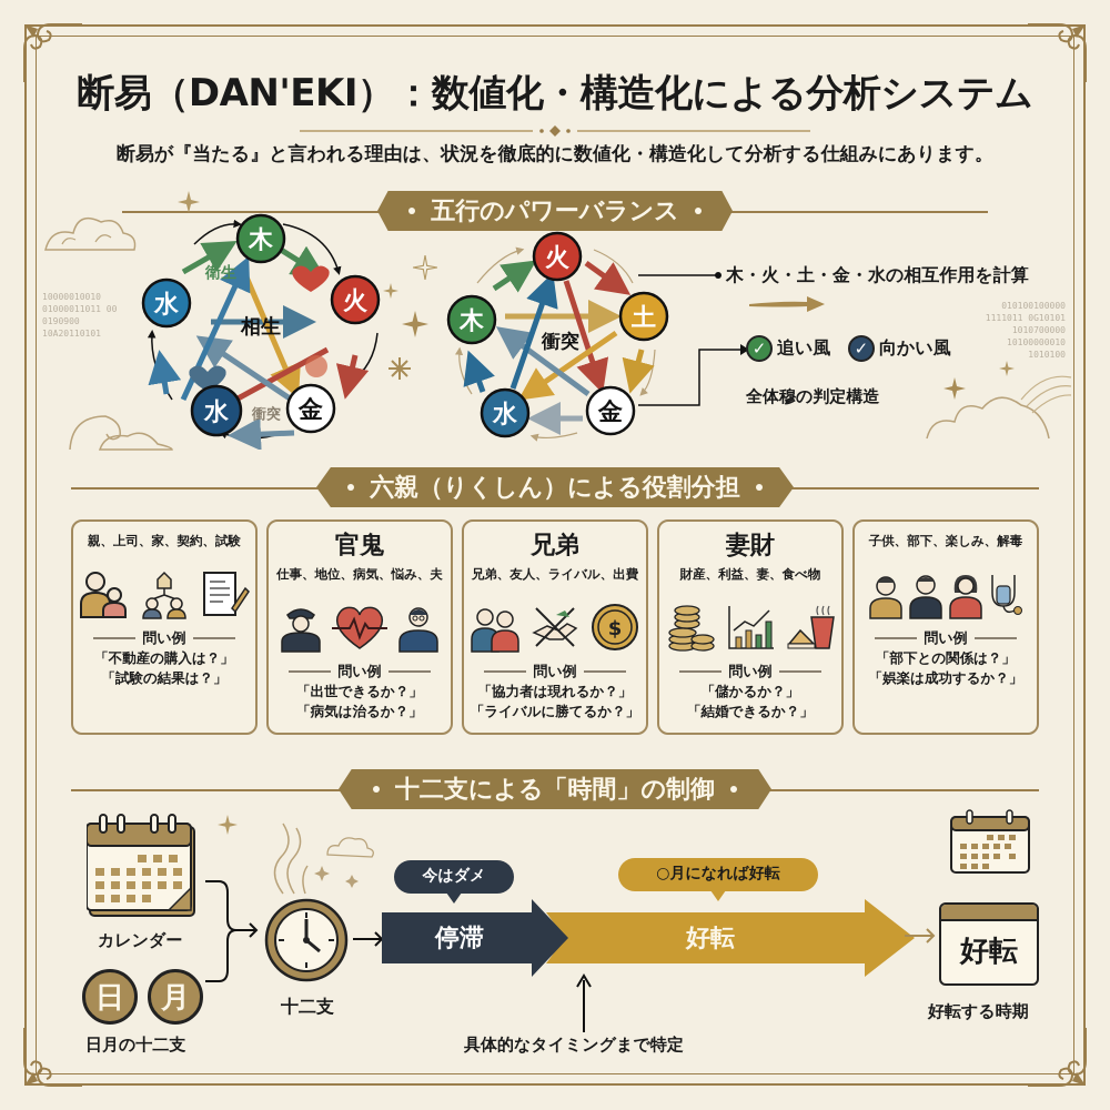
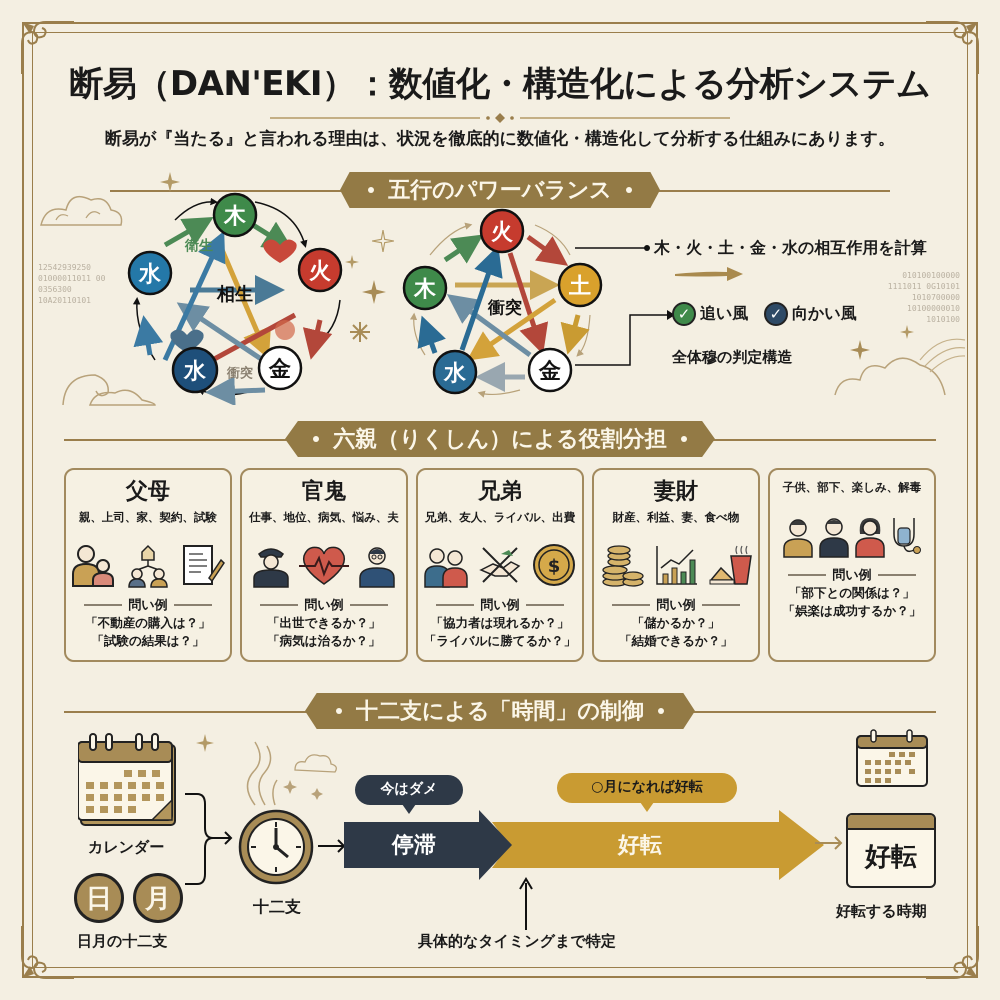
  断易（DAN'EKI）：数値化・構造化による分析システム
  断易が『当たる』と言われる理由は、状況を徹底的に数値化・構造化して分析する仕組みにあります。
  五行のパワーバランス
- 10000010010
+ 12542939250
  01000011011 00
- 0190900
+ 0356300
  10A20110101
  010100100000
  1111011 0G10101
  1010700000
  10100000010
  1010100
  衛生
  相生
  衝突
  木
  火
  金
  水
  水
  衝突
  火
  土
  金
  水
  木
  木・火・土・金・水の相互作用を計算
  ✓ 追い風 ✓ 向かい風
  全体穆の判定構造
  六親（りくしん）による役割分担
+ 父母
  親、上司、家、契約、試験
  問い例
  「不動産の購入は？」
  「試験の結果は？」
  官鬼
  仕事、地位、病気、悩み、夫
  問い例
  「出世できるか？」
  「病気は治るか？」
  兄弟
  兄弟、友人、ライバル、出費
  $
  問い例
  「協力者は現れるか？」
  「ライバルに勝てるか？」
  妻財
  財産、利益、妻、食べ物
  問い例
  「儲かるか？」
  「結婚できるか？」
  子供、部下、楽しみ、解毒
  問い例
  「部下との関係は？」
  「娯楽は成功するか？」
  十二支による「時間」の制御
  カレンダー
  日
  月
  日月の十二支
  十二支
  今はダメ
  ○月になれば好転
  停滞
  好転
  具体的なタイミングまで特定
  好転
  好転する時期
